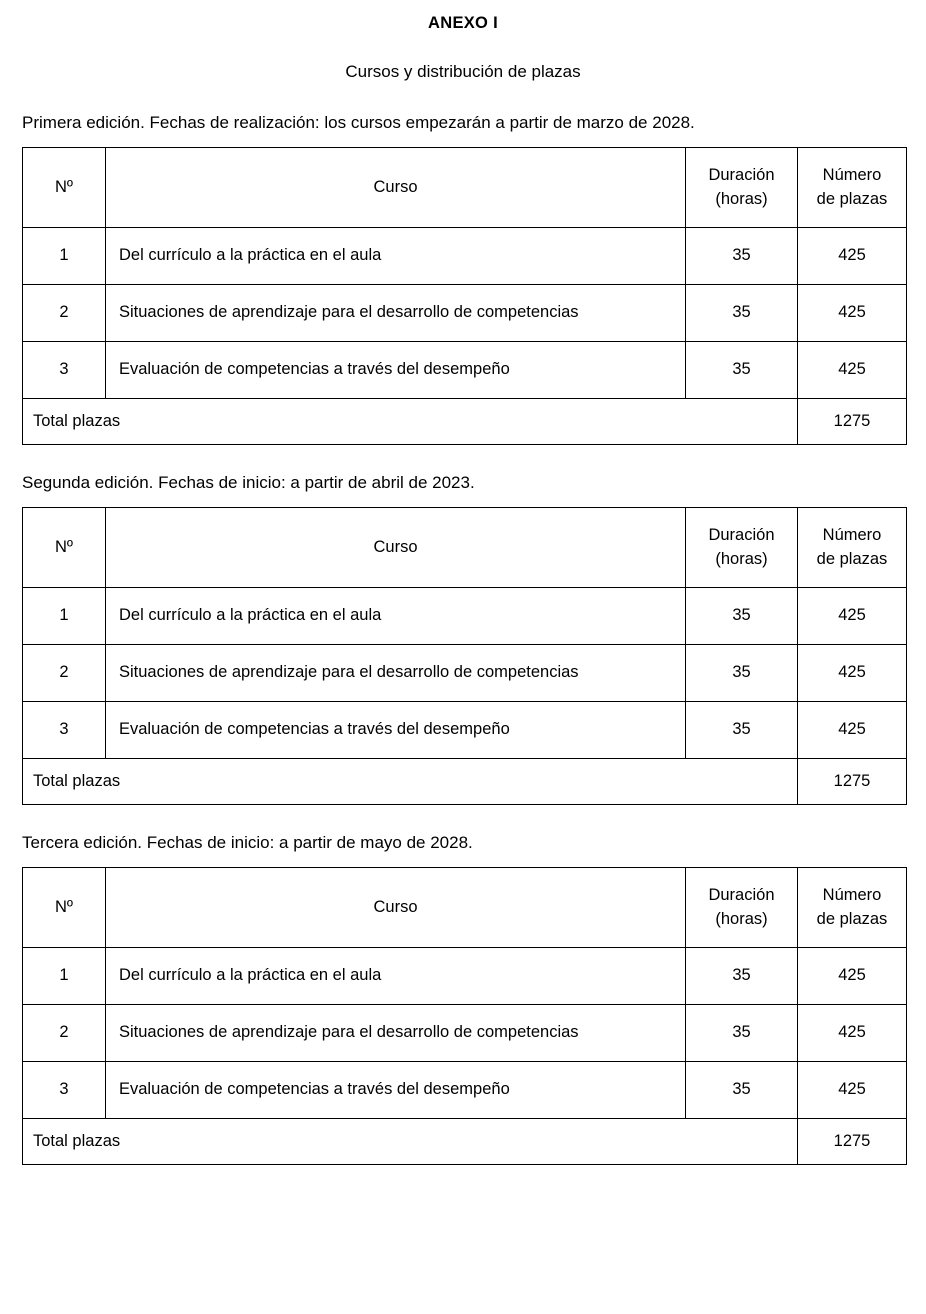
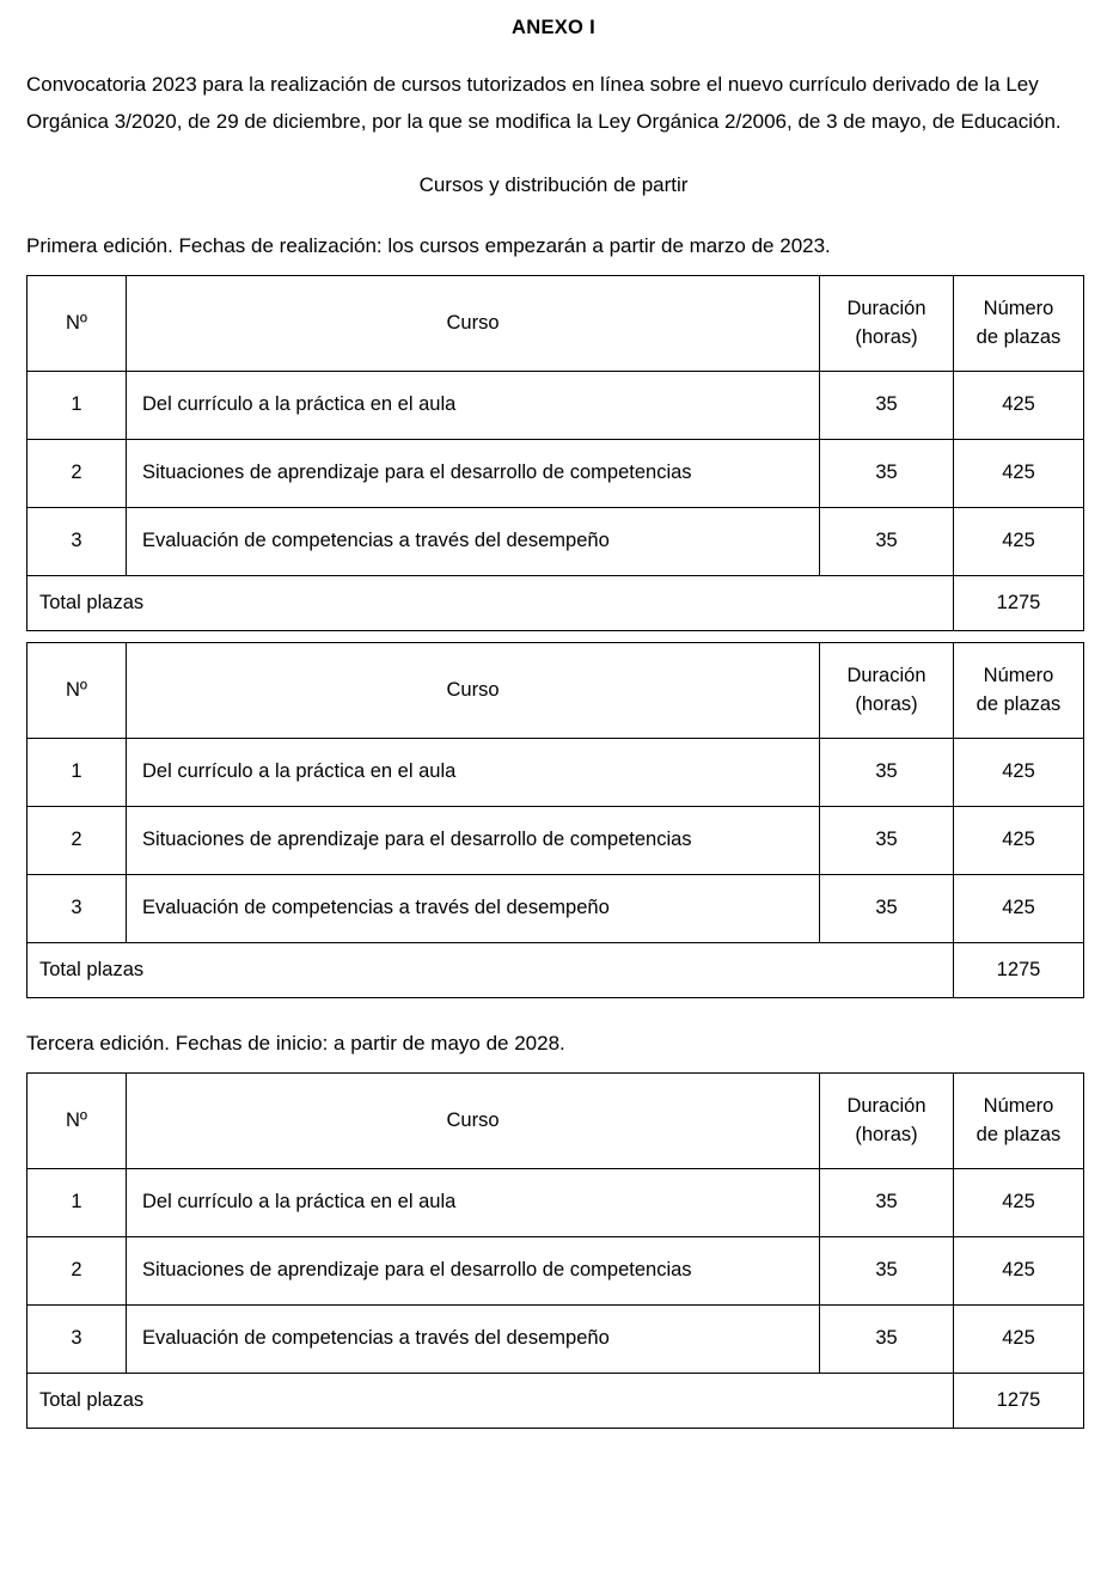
  ANEXO I
+ Convocatoria 2023 para la realización de cursos tutorizados en línea sobre el nuevo currículo derivado de la Ley Orgánica 3/2020, de 29 de diciembre, por la que se modifica la Ley Orgánica 2/2006, de 3 de mayo, de Educación.
- Cursos y distribución de plazas
+ Cursos y distribución de partir
- Primera edición. Fechas de realización: los cursos empezarán a partir de marzo de 2028.
+ Primera edición. Fechas de realización: los cursos empezarán a partir de marzo de 2023.
  Nº	Curso	Duración (horas)	Número de plazas
  1	Del currículo a la práctica en el aula	35	425
  2	Situaciones de aprendizaje para el desarrollo de competencias	35	425
  3	Evaluación de competencias a través del desempeño	35	425
  Total plazas	1275
- Segunda edición. Fechas de inicio: a partir de abril de 2023.
  Nº	Curso	Duración (horas)	Número de plazas
  1	Del currículo a la práctica en el aula	35	425
  2	Situaciones de aprendizaje para el desarrollo de competencias	35	425
  3	Evaluación de competencias a través del desempeño	35	425
  Total plazas	1275
  Tercera edición. Fechas de inicio: a partir de mayo de 2028.
  Nº	Curso	Duración (horas)	Número de plazas
  1	Del currículo a la práctica en el aula	35	425
  2	Situaciones de aprendizaje para el desarrollo de competencias	35	425
  3	Evaluación de competencias a través del desempeño	35	425
  Total plazas	1275
